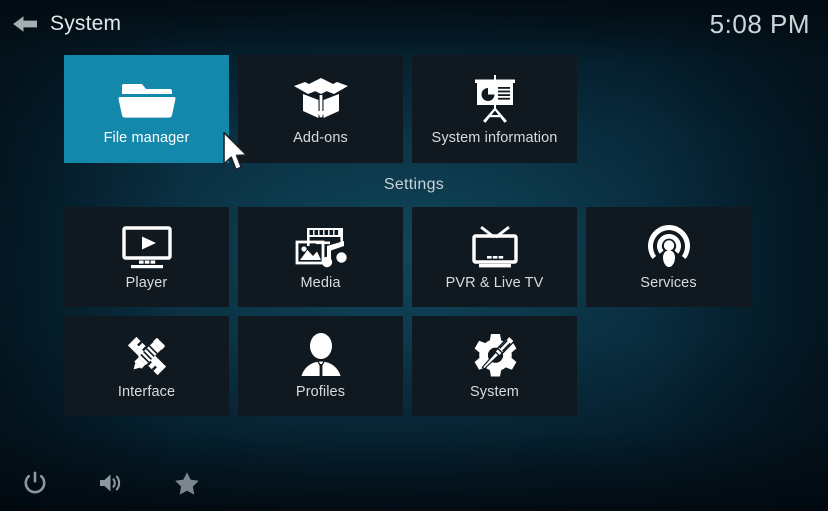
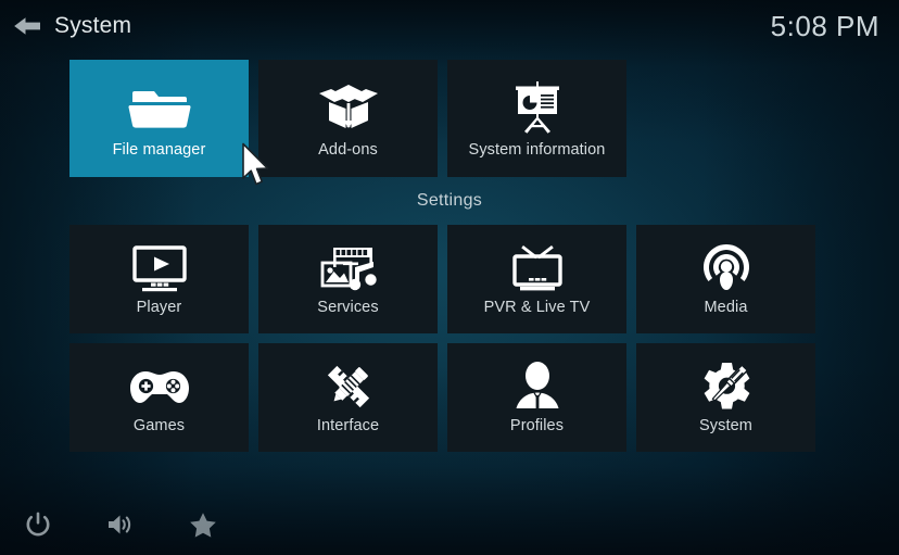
  System
  5:08 PM
  File manager
  Add-ons
  System information
  Settings
  Player
- Media
+ Services
  PVR & Live TV
- Services
+ Media
+ Games
  Interface
  Profiles
  System
